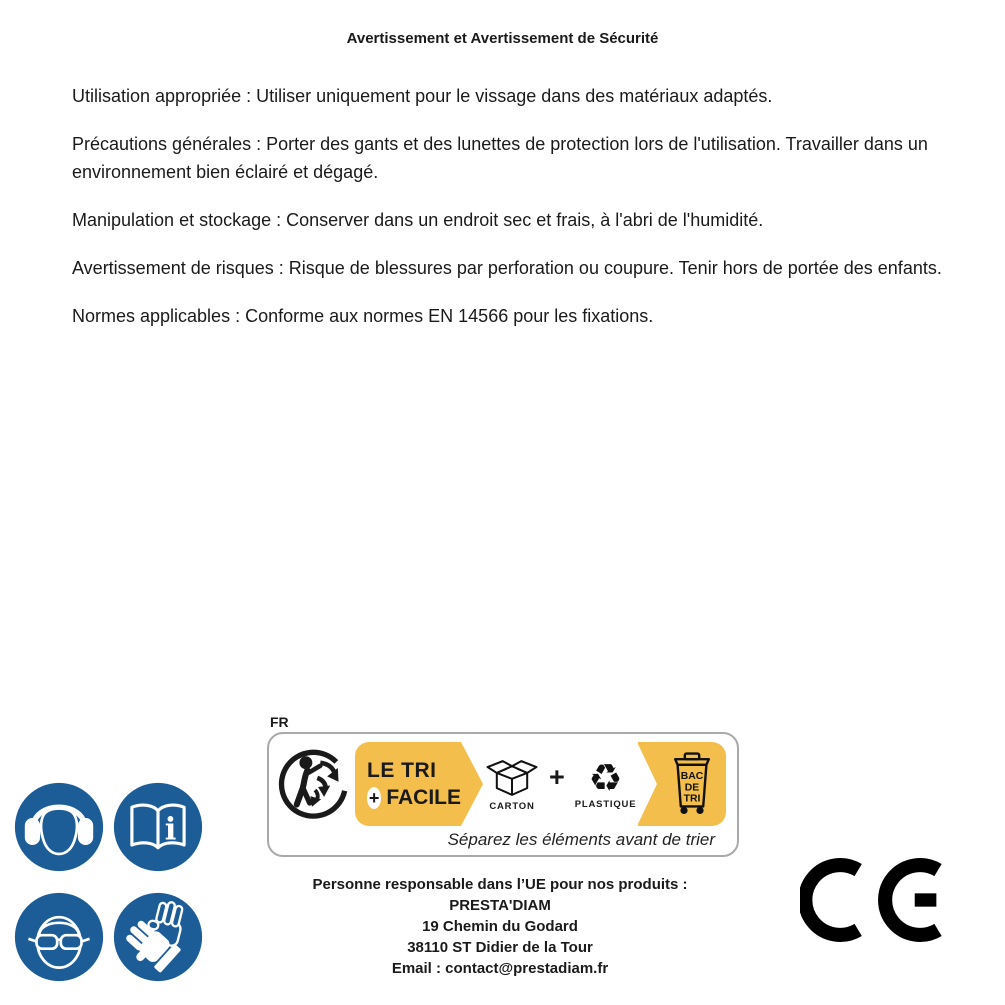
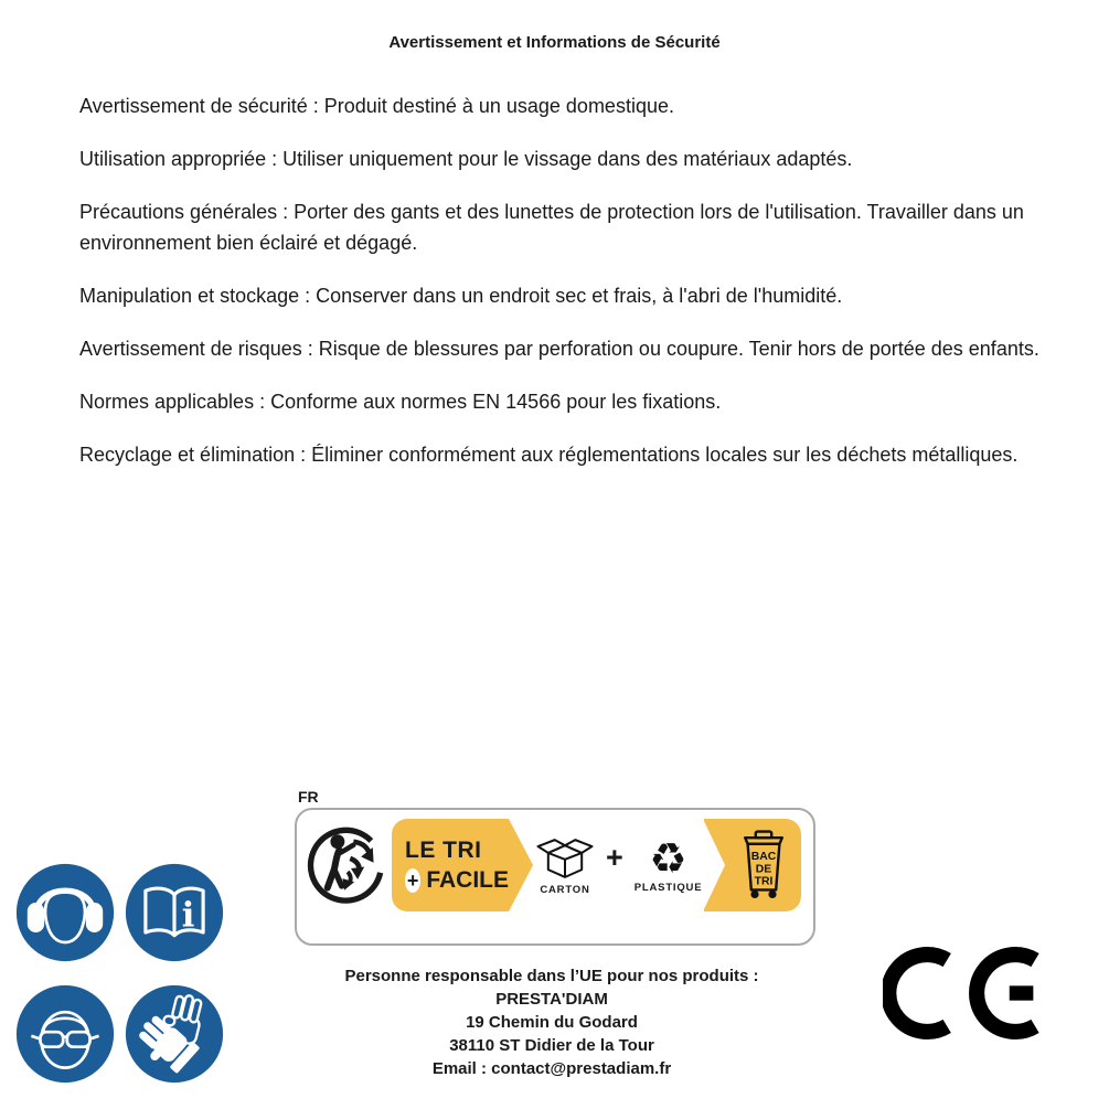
- Avertissement et Avertissement de Sécurité
+ Avertissement et Informations de Sécurité
+ Avertissement de sécurité : Produit destiné à un usage domestique.
  Utilisation appropriée : Utiliser uniquement pour le vissage dans des matériaux adaptés.
  Précautions générales : Porter des gants et des lunettes de protection lors de l'utilisation. Travailler dans un environnement bien éclairé et dégagé.
  Manipulation et stockage : Conserver dans un endroit sec et frais, à l'abri de l'humidité.
  Avertissement de risques : Risque de blessures par perforation ou coupure. Tenir hors de portée des enfants.
  Normes applicables : Conforme aux normes EN 14566 pour les fixations.
+ Recyclage et élimination : Éliminer conformément aux réglementations locales sur les déchets métalliques.
  i
  FR
  LE TRI
  +
  FACILE
  CARTON
  +
  ♻
  PLASTIQUE
  BAC
  DE
  TRI
- Séparez les éléments avant de trier
  Personne responsable dans l’UE pour nos produits :
  PRESTA'DIAM
  19 Chemin du Godard
  38110 ST Didier de la Tour
  Email : contact@prestadiam.fr
